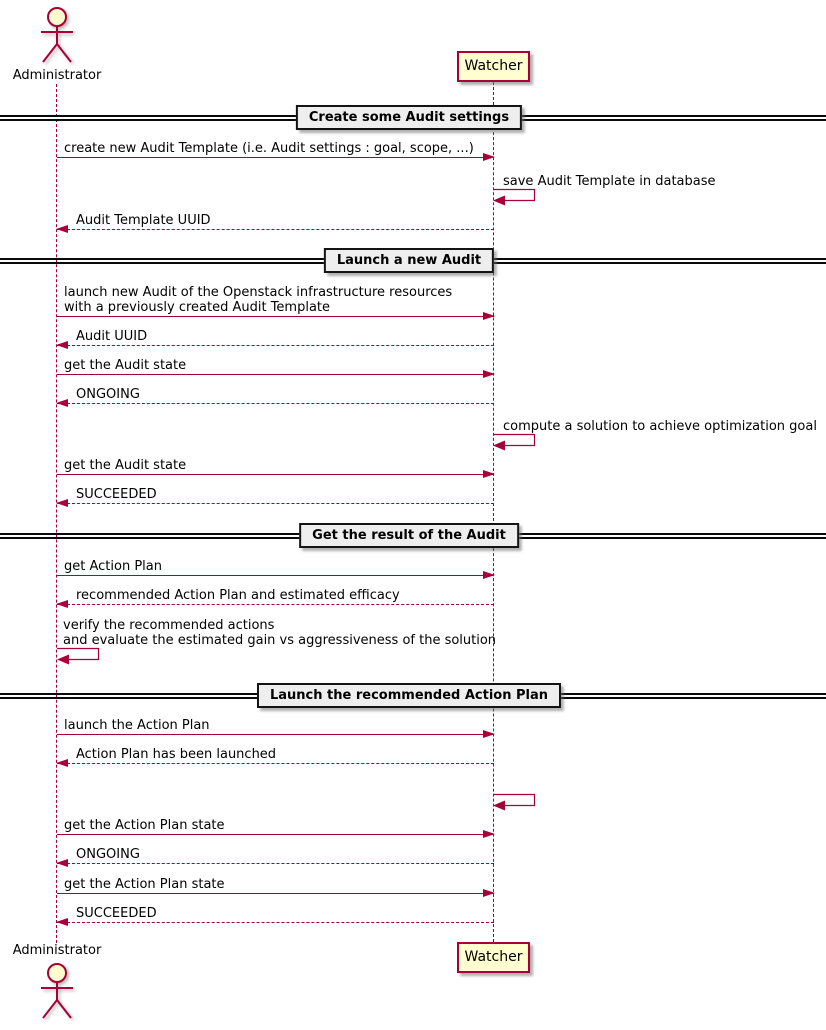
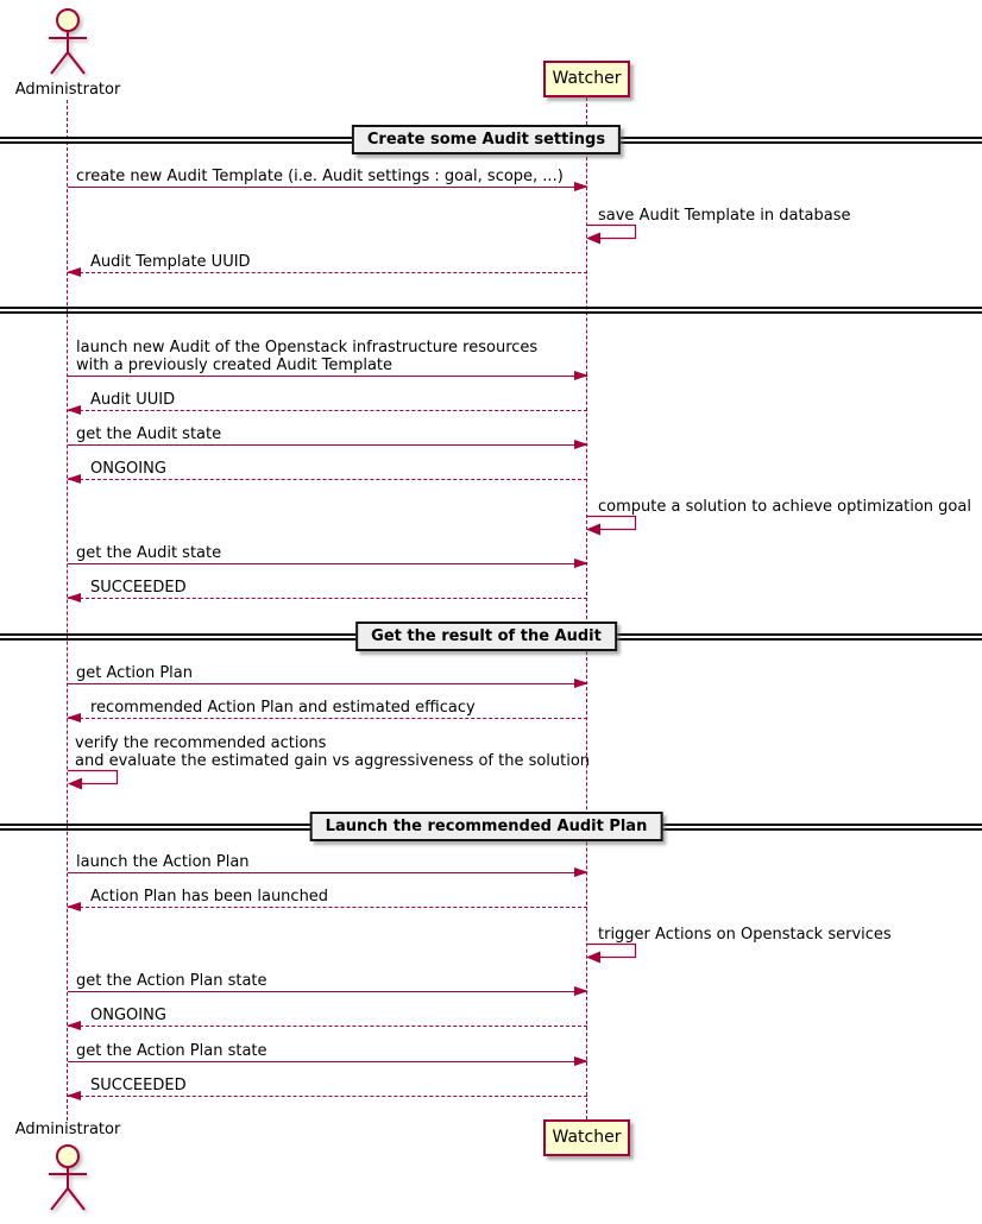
  Administrator
  Watcher
  Create some Audit settings
  create new Audit Template (i.e. Audit settings : goal, scope, ...)
  save Audit Template in database
  Audit Template UUID
- Launch a new Audit
  launch new Audit of the Openstack infrastructure resources
  with a previously created Audit Template
  Audit UUID
  get the Audit state
  ONGOING
  compute a solution to achieve optimization goal
  get the Audit state
  SUCCEEDED
  Get the result of the Audit
  get Action Plan
  recommended Action Plan and estimated efficacy
  verify the recommended actions
  and evaluate the estimated gain vs aggressiveness of the solution
- Launch the recommended Action Plan
+ Launch the recommended Audit Plan
  launch the Action Plan
  Action Plan has been launched
+ trigger Actions on Openstack services
  get the Action Plan state
  ONGOING
  get the Action Plan state
  SUCCEEDED
  Administrator
  Watcher
